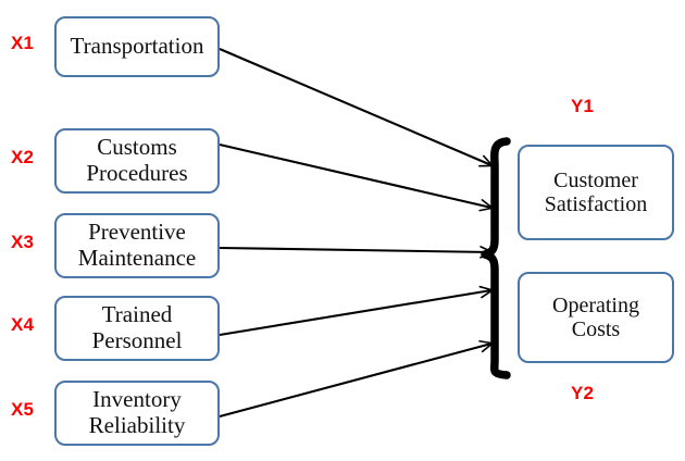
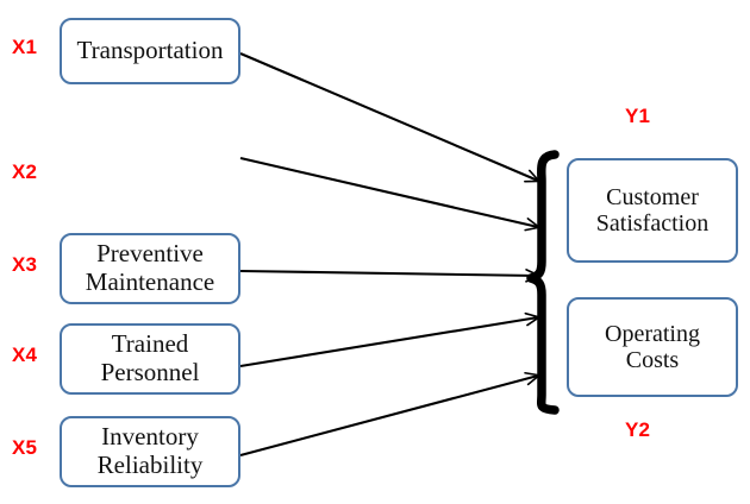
  X1
  X2
  X3
  X4
  X5
  Y1
  Y2
  Transportation
- Customs
- Procedures
  Preventive
  Maintenance
  Trained
  Personnel
  Inventory
  Reliability
  Customer
  Satisfaction
  Operating
  Costs
